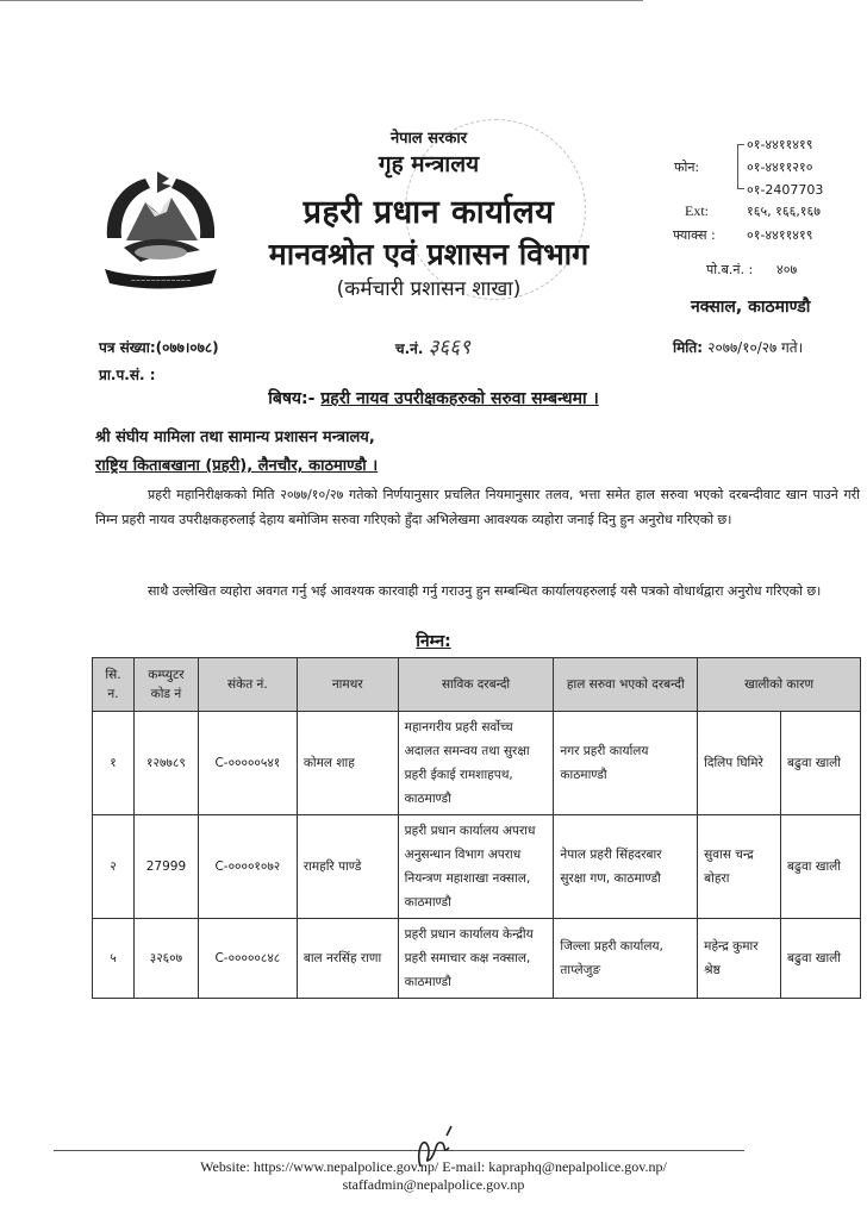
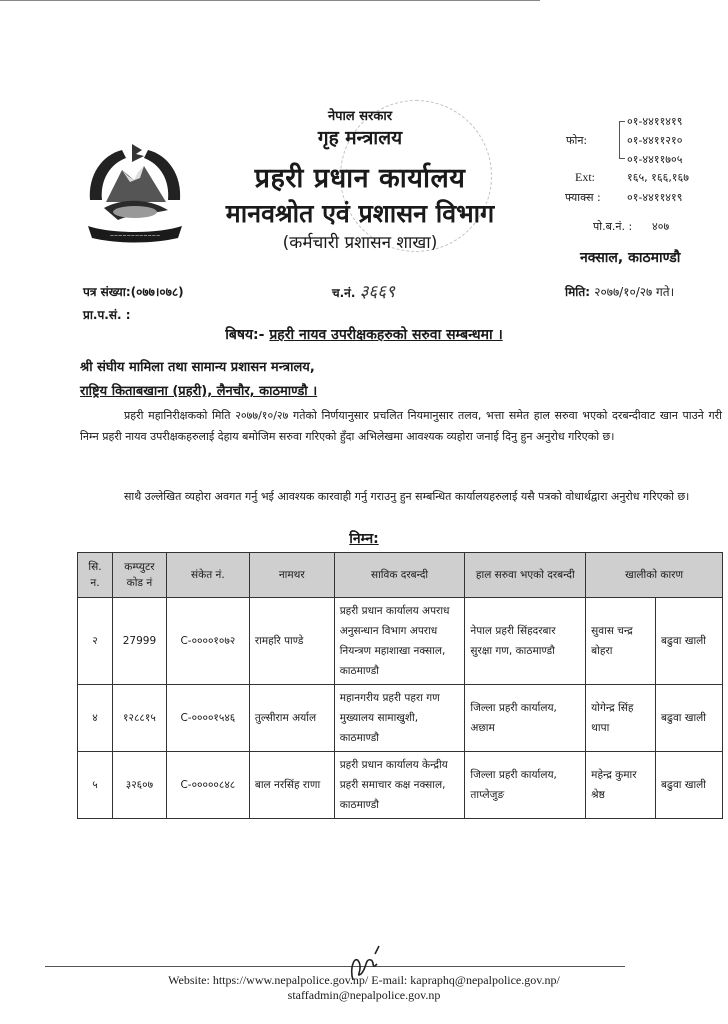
  नेपाल सरकार
  गृह मन्त्रालय
  प्रहरी प्रधान कार्यालय
  मानवश्रोत एवं प्रशासन विभाग
  (कर्मचारी प्रशासन शाखा)
  फोन:
  ०१-४४११४१९
  ०१-४४११२१०
- ०१-2407703
+ ०१-४४११७०५
  Ext:
  १६५, १६६,१६७
  फ्याक्स :
  ०१-४४११४१९
  पो.ब.नं. :
  ४०७
  नक्साल, काठमाण्डौ
  पत्र संख्या:(०७७।०७८)
  च.नं. ३६६९
  मिति: २०७७/१०/२७ गते।
  प्रा.प.सं. :
  बिषय:- प्रहरी नायव उपरीक्षकहरुको सरुवा सम्बन्धमा ।
  श्री संघीय मामिला तथा सामान्य प्रशासन मन्त्रालय,
  राष्ट्रिय किताबखाना (प्रहरी), लैनचौर, काठमाण्डौ ।
  प्रहरी महानिरीक्षकको मिति २०७७/१०/२७ गतेको निर्णयानुसार प्रचलित नियमानुसार तलव, भत्ता समेत हाल सरुवा भएको दरबन्दीवाट खान पाउने गरी निम्न प्रहरी नायव उपरीक्षकहरुलाई देहाय बमोजिम सरुवा गरिएको हुँदा अभिलेखमा आवश्यक व्यहोरा जनाई दिनु हुन अनुरोध गरिएको छ।
  साथै उल्लेखित व्यहोरा अवगत गर्नु भई आवश्यक कारवाही गर्नु गराउनु हुन सम्बन्धित कार्यालयहरुलाई यसै पत्रको वोधार्थद्वारा अनुरोध गरिएको छ।
  निम्न:
  सि. न.	कम्प्युटर कोड नं	संकेत नं.	नामथर	साविक दरबन्दी	हाल सरुवा भएको दरबन्दी	खालीको कारण
- १	१२७७८९	C-०००००५४१	कोमल शाह	महानगरीय प्रहरी सर्वोच्च अदालत समन्वय तथा सुरक्षा प्रहरी ईकाई रामशाहपथ, काठमाण्डौ	नगर प्रहरी कार्यालय काठमाण्डौ	दिलिप घिमिरे	बढुवा खाली
  २	27999	C-००००१०७२	रामहरि पाण्डे	प्रहरी प्रधान कार्यालय अपराध अनुसन्धान विभाग अपराध नियन्त्रण महाशाखा नक्साल, काठमाण्डौ	नेपाल प्रहरी सिंहदरबार सुरक्षा गण, काठमाण्डौ	सुवास चन्द्र बोहरा	बढुवा खाली
+ ४	१२८८१५	C-००००१५४६	तुल्सीराम अर्याल	महानगरीय प्रहरी पहरा गण मुख्यालय सामाखुशी, काठमाण्डौ	जिल्ला प्रहरी कार्यालय, अछाम	योगेन्द्र सिंह थापा	बढुवा खाली
  ५	३२६०७	C-०००००८४८	बाल नरसिंह राणा	प्रहरी प्रधान कार्यालय केन्द्रीय प्रहरी समाचार कक्ष नक्साल, काठमाण्डौ	जिल्ला प्रहरी कार्यालय, ताप्लेजुङ	महेन्द्र कुमार श्रेष्ठ	बढुवा खाली
  Website: https://www.nepalpolice.gov.np/ E-mail: kapraphq@nepalpolice.gov.np/
  staffadmin@nepalpolice.gov.np
